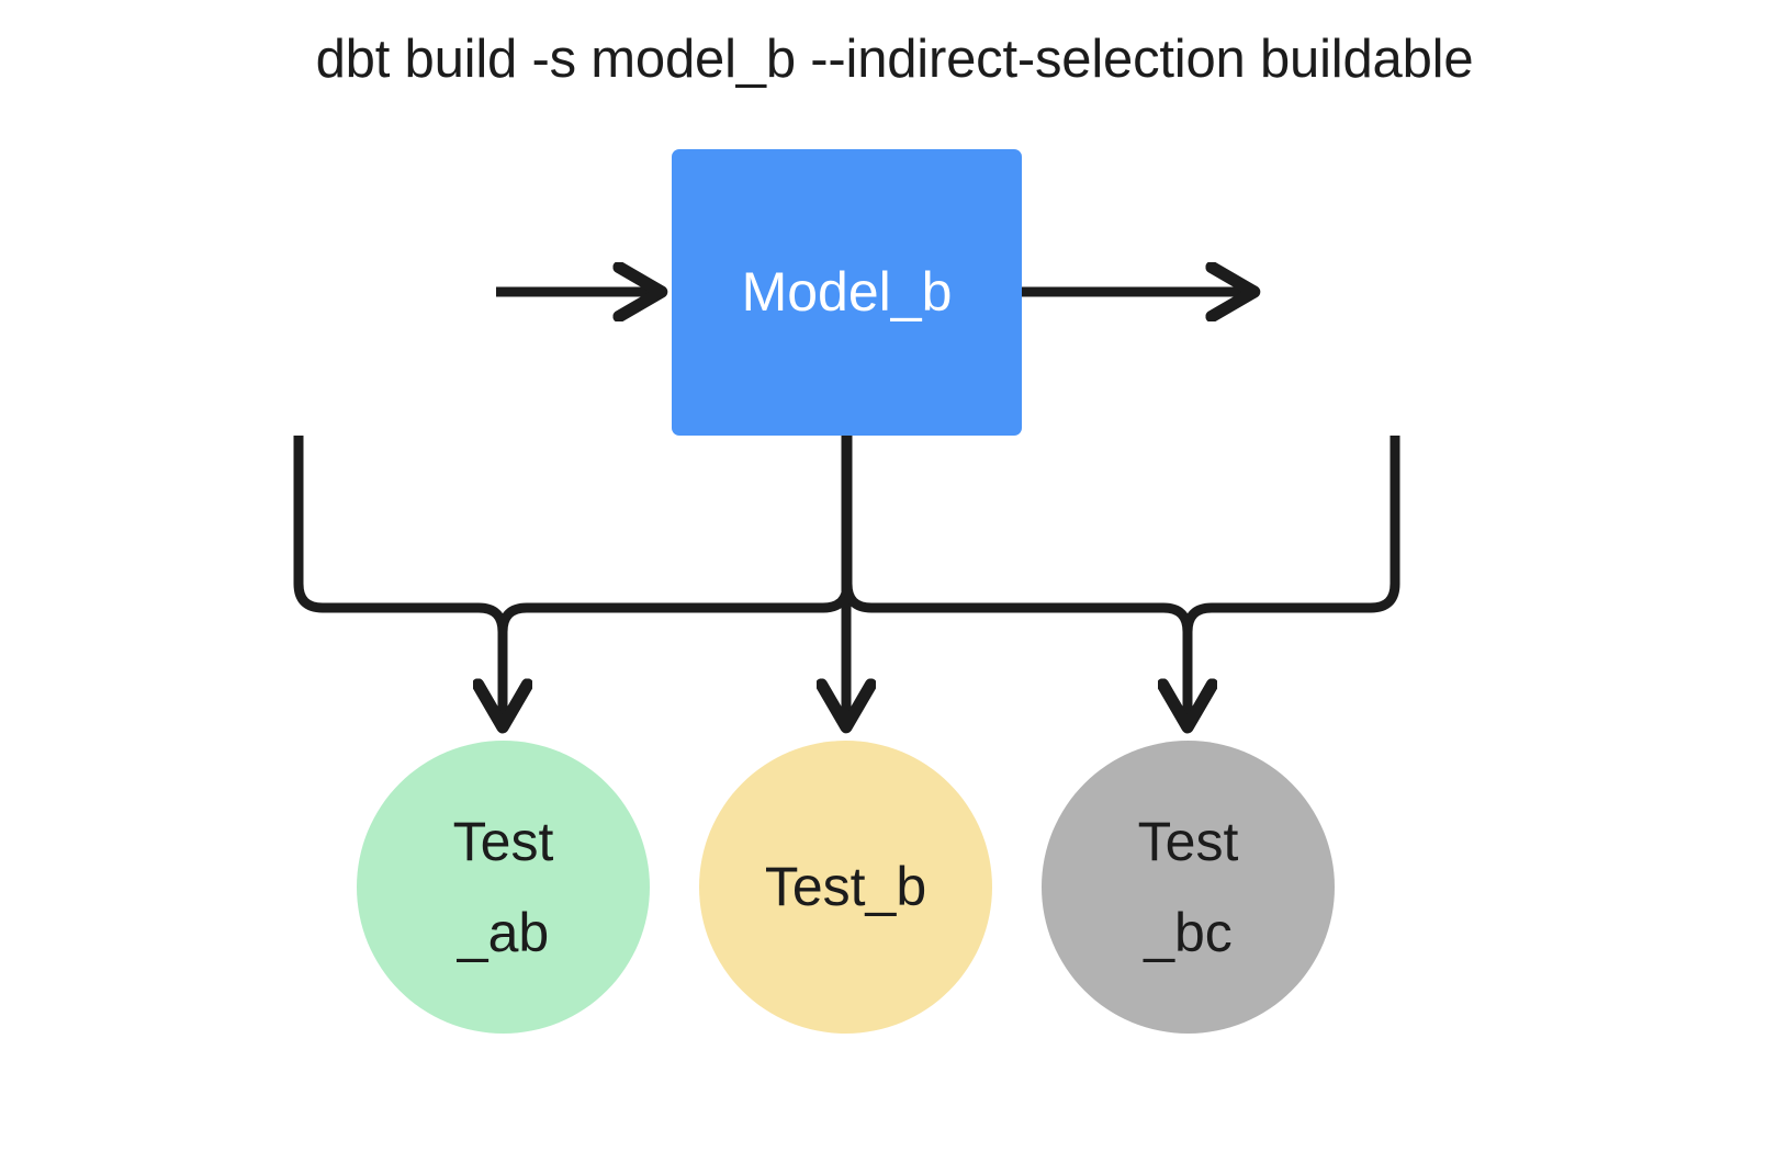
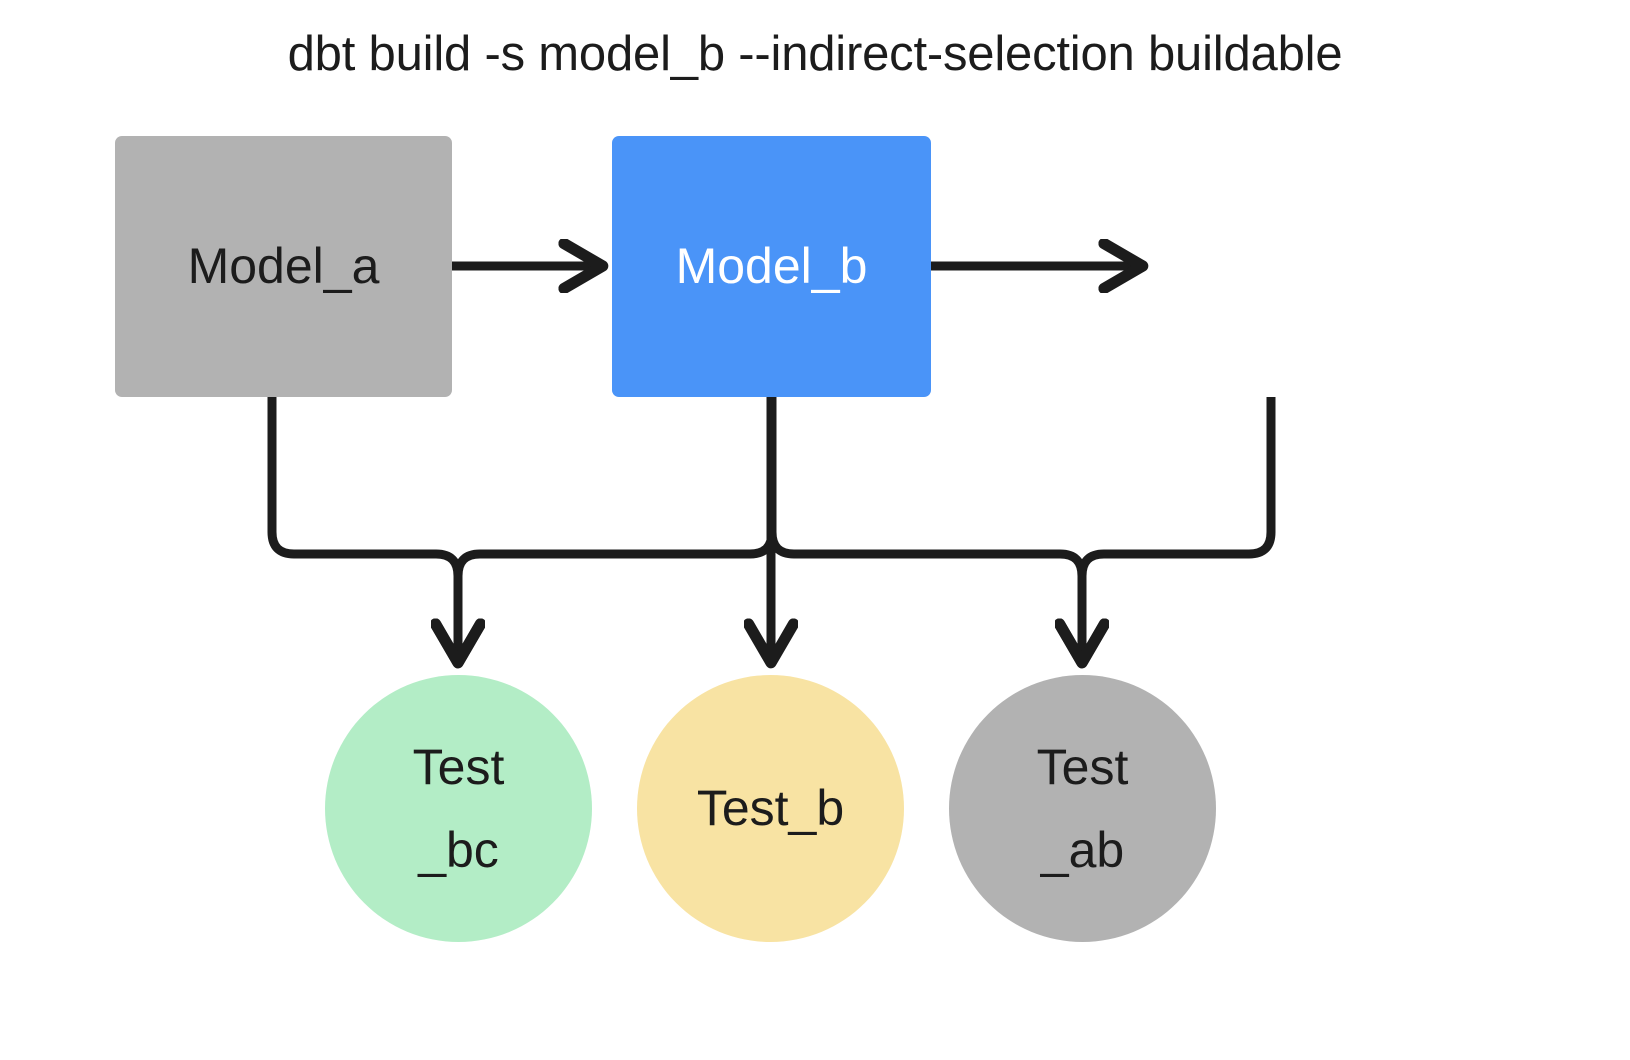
  dbt build -s model_b --indirect-selection buildable
+ Model_a
  Model_b
  Test
- _ab
+ _bc
  Test_b
  Test
- _bc
+ _ab
